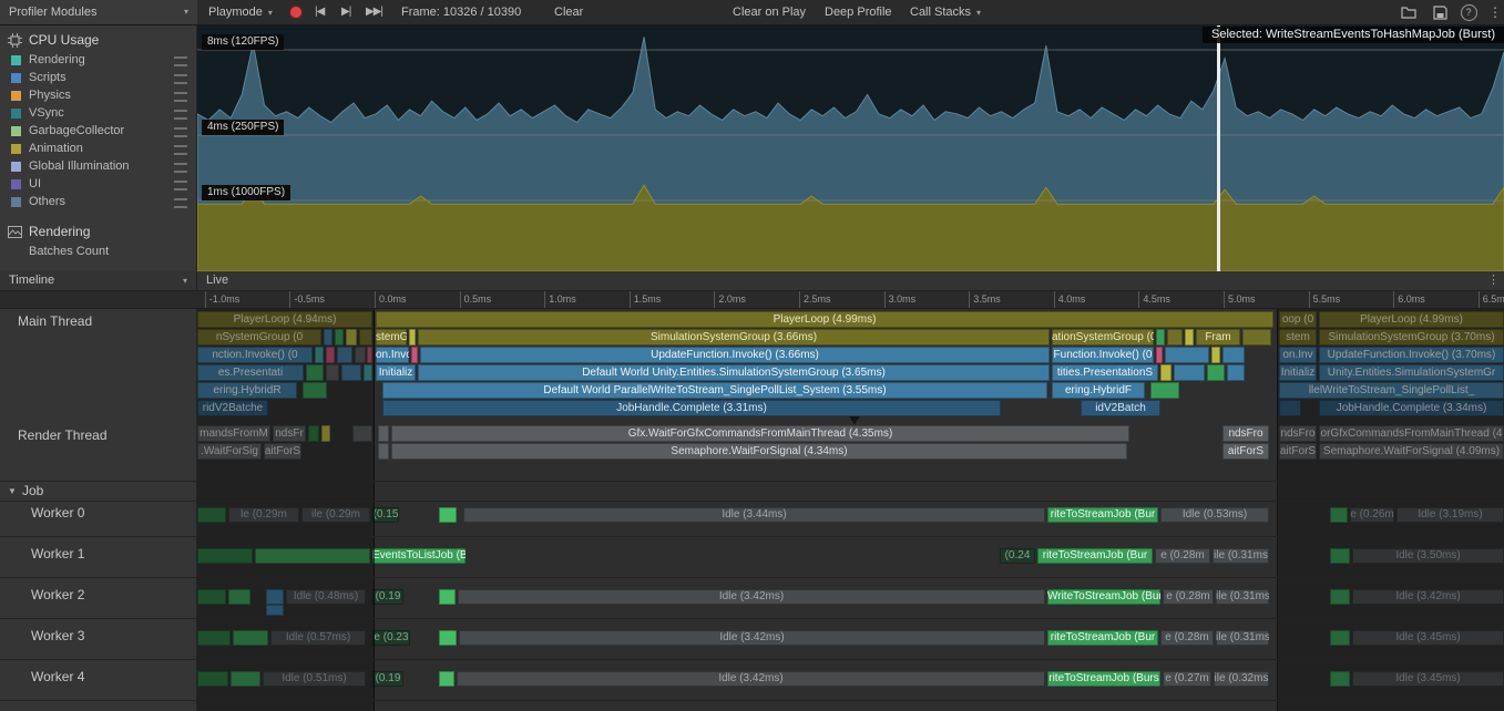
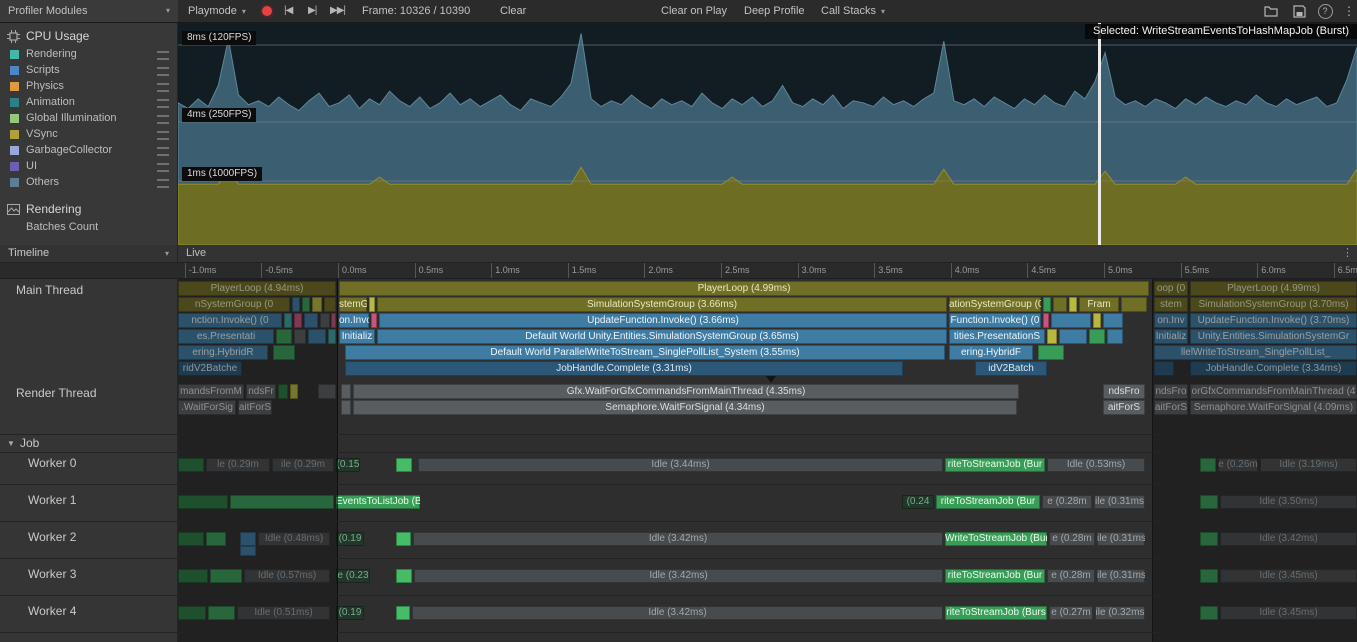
  Profiler Modules
  ▾
  Playmode ▾
  |◀
  ▶|
  ▶▶|
  Frame: 10326 / 10390
  Clear
  Clear on Play
  Deep Profile
  Call Stacks ▾
  ?
  ⋮
  CPU Usage
  Rendering
  Scripts
  Physics
- VSync
+ Animation
- GarbageCollector
+ Global Illumination
- Animation
+ VSync
- Global Illumination
+ GarbageCollector
  UI
  Others
  Rendering
  Batches Count
  Selected: WriteStreamEventsToHashMapJob (Burst)
  8ms (120FPS)
  4ms (250FPS)
  1ms (1000FPS)
  Timeline
  ▾
  Live
  ⋮
  -1.0ms
  -0.5ms
  0.0ms
  0.5ms
  1.0ms
  1.5ms
  2.0ms
  2.5ms
  3.0ms
  3.5ms
  4.0ms
  4.5ms
  5.0ms
  5.5ms
  6.0ms
  6.5m
  PlayerLoop (4.94ms)
  PlayerLoop (4.99ms)
  oop (0
  PlayerLoop (4.99ms)
  nSystemGroup (0
  stemG
  SimulationSystemGroup (3.66ms)
  ationSystemGroup (0
  Fram
  stem
  SimulationSystemGroup (3.70ms)
  nction.Invoke() (0
  on.Inv
  UpdateFunction.Invoke() (3.66ms)
  Function.Invoke() (0
  on.Inv
  UpdateFunction.Invoke() (3.70ms)
  es.Presentati
  Initializ
  Default World Unity.Entities.SimulationSystemGroup (3.65ms)
  tities.PresentationS
  Initializ
  Unity.Entities.SimulationSystemGr
  ering.HybridR
  Default World ParallelWriteToStream_SinglePollList_System (3.55ms)
  ering.HybridF
  llelWriteToStream_SinglePollList_
  ridV2Batche
  JobHandle.Complete (3.31ms)
  idV2Batch
  JobHandle.Complete (3.34ms)
  mandsFromM
  ndsFr
  Gfx.WaitForGfxCommandsFromMainThread (4.35ms)
  ndsFro
  ndsFro
  orGfxCommandsFromMainThread (4
  .WaitForSig
  aitForS
  Semaphore.WaitForSignal (4.34ms)
  aitForS
  aitForS
  Semaphore.WaitForSignal (4.09ms)
  le (0.29m
  ile (0.29m
  (0.15
  Idle (3.44ms)
  riteToStreamJob (Bur
  Idle (0.53ms)
  e (0.26m
  Idle (3.19ms)
  EventsToListJob (B
  (0.24
  riteToStreamJob (Bur
  e (0.28m
  ile (0.31ms
  Idle (3.50ms)
  Idle (0.48ms)
  (0.19
  Idle (3.42ms)
  WriteToStreamJob (Bu
  e (0.28m
  ile (0.31ms
  Idle (3.42ms)
  Idle (0.57ms)
  e (0.23
  Idle (3.42ms)
  riteToStreamJob (Bur
  e (0.28m
  ile (0.31ms
  Idle (3.45ms)
  Idle (0.51ms)
  (0.19
  Idle (3.42ms)
  riteToStreamJob (Burs
  e (0.27m
  ile (0.32ms
  Idle (3.45ms)
  Main Thread
  Render Thread
  Worker 0
  Worker 1
  Worker 2
  Worker 3
  Worker 4
  ▼
  Job
